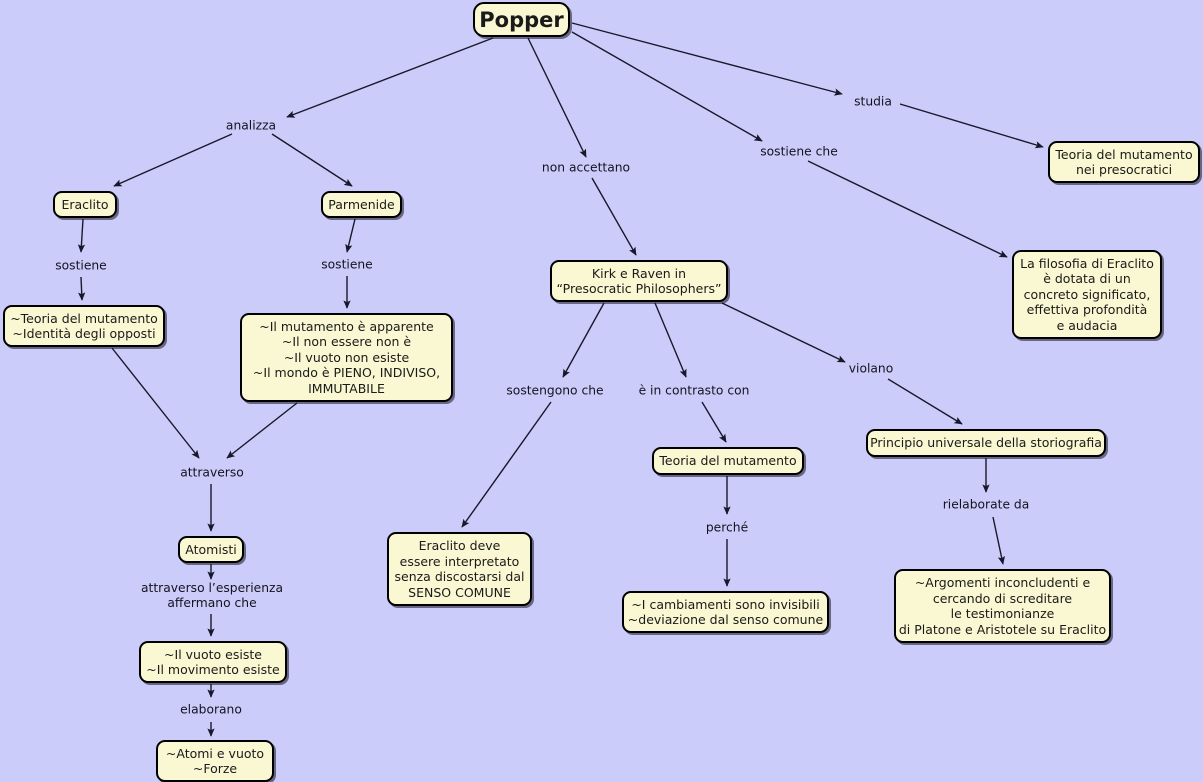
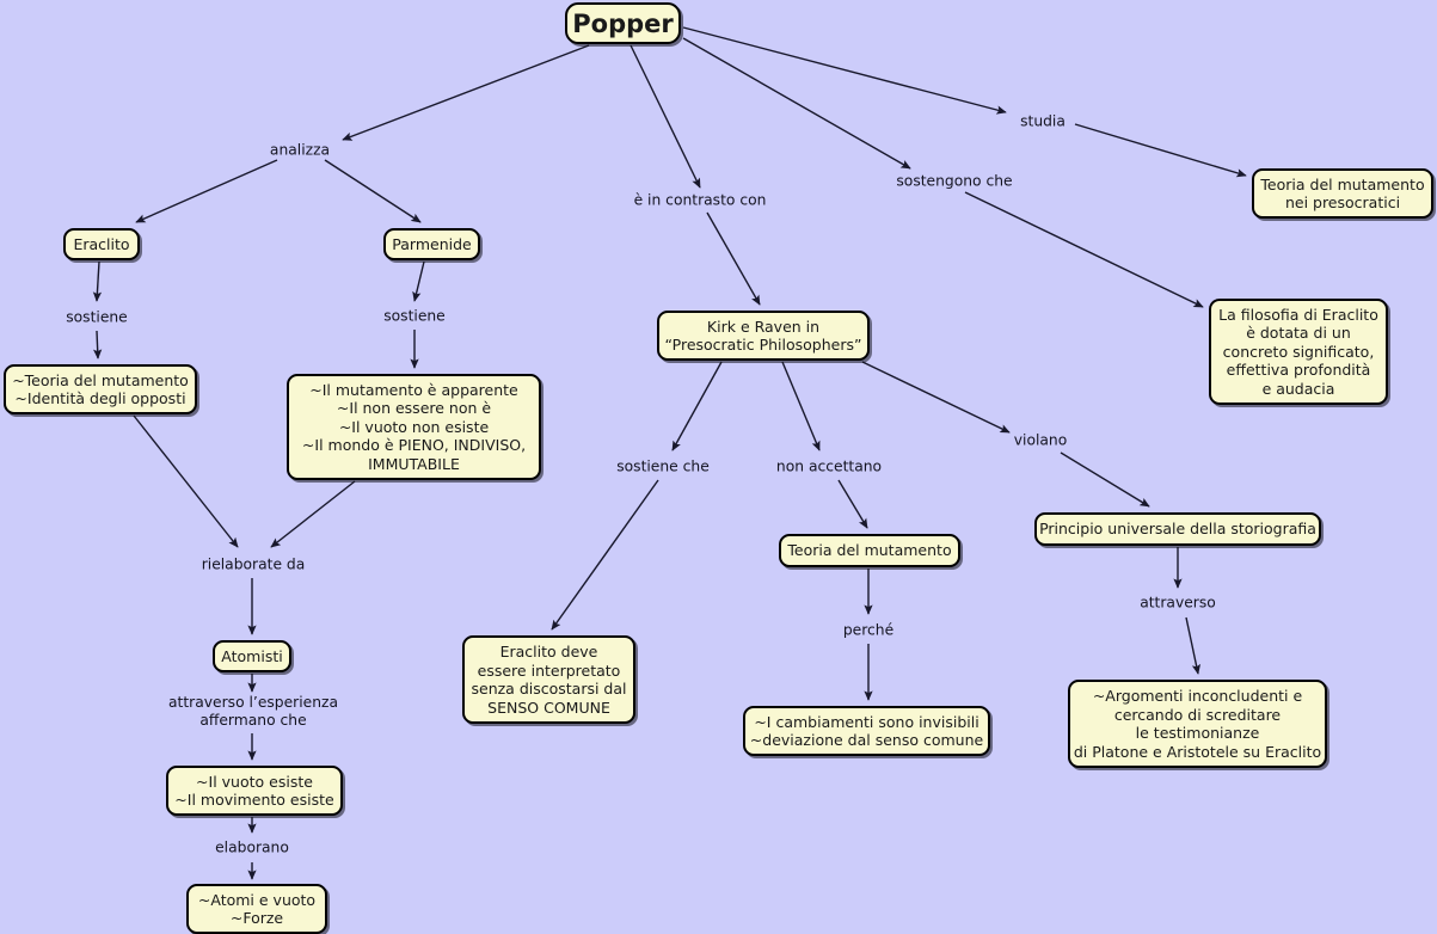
  Popper
  Eraclito
  Parmenide
  ~Teoria del mutamento
  ~Identità degli opposti
  ~Il mutamento è apparente
  ~Il non essere non è
  ~Il vuoto non esiste
  ~Il mondo è PIENO, INDIVISO,
  IMMUTABILE
  Atomisti
  ~Il vuoto esiste
  ~Il movimento esiste
  ~Atomi e vuoto
  ~Forze
  Kirk e Raven in
  “Presocratic Philosophers”
  Eraclito deve
  essere interpretato
  senza discostarsi dal
  SENSO COMUNE
  Teoria del mutamento
  ~I cambiamenti sono invisibili
  ~deviazione dal senso comune
  Principio universale della storiografia
  ~Argomenti inconcludenti e
  cercando di screditare
  le testimonianze
  di Platone e Aristotele su Eraclito
  Teoria del mutamento
  nei presocratici
  La filosofia di Eraclito
  è dotata di un
  concreto significato,
  effettiva profondità
  e audacia
  analizza
  sostiene
  sostiene
- attraverso
+ rielaborate da
  attraverso l’esperienza
  affermano che
  elaborano
- non accettano
+ è in contrasto con
- sostengono che
+ sostiene che
- è in contrasto con
+ non accettano
  violano
  perché
- rielaborate da
+ attraverso
  studia
- sostiene che
+ sostengono che
